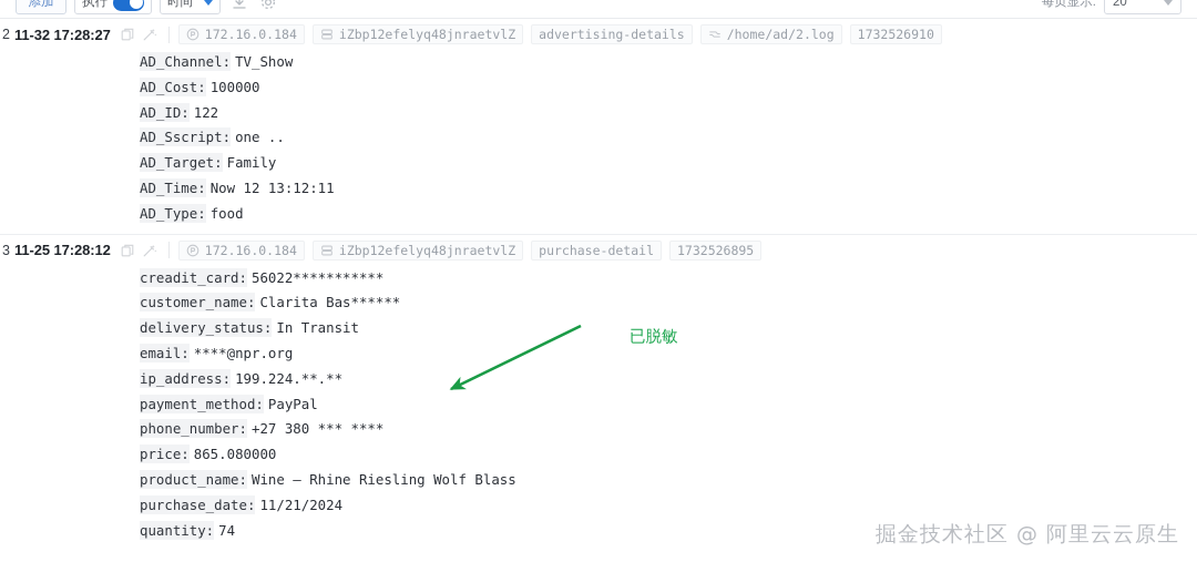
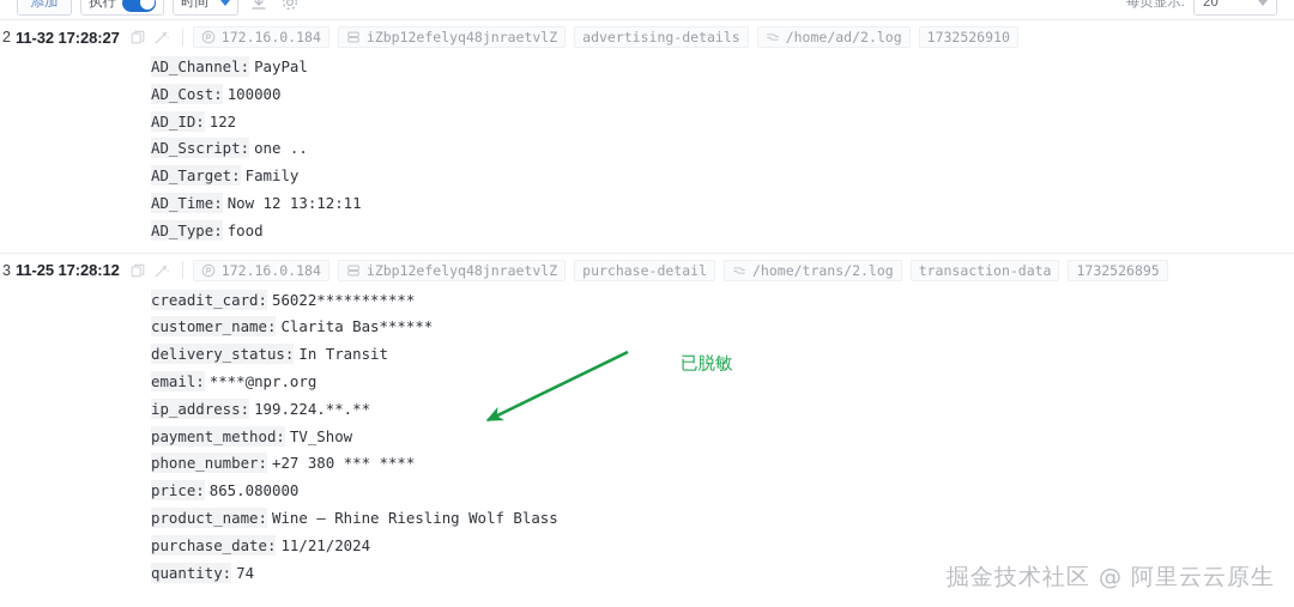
  添加
  执行
  时间
  每页显示:
  20
  2
  11-32 17:28:27
  172.16.0.184
  iZbp12efelyq48jnraetvlZ
  advertising-details
  /home/ad/2.log
  1732526910
- AD_Channel: TV_Show
+ AD_Channel: PayPal
  AD_Cost: 100000
  AD_ID: 122
  AD_Sscript: one ..
  AD_Target: Family
  AD_Time: Now 12 13:12:11
  AD_Type: food
  3
  11-25 17:28:12
  172.16.0.184
  iZbp12efelyq48jnraetvlZ
  purchase-detail
+ /home/trans/2.log
+ transaction-data
  1732526895
  creadit_card: 56022***********
  customer_name: Clarita Bas******
  delivery_status: In Transit
  email: ****@npr.org
  ip_address: 199.224.**.**
- payment_method: PayPal
+ payment_method: TV_Show
  phone_number: +27 380 *** ****
  price: 865.080000
  product_name: Wine — Rhine Riesling Wolf Blass
  purchase_date: 11/21/2024
  quantity: 74
  已脱敏
  掘金技术社区 @ 阿里云云原生
